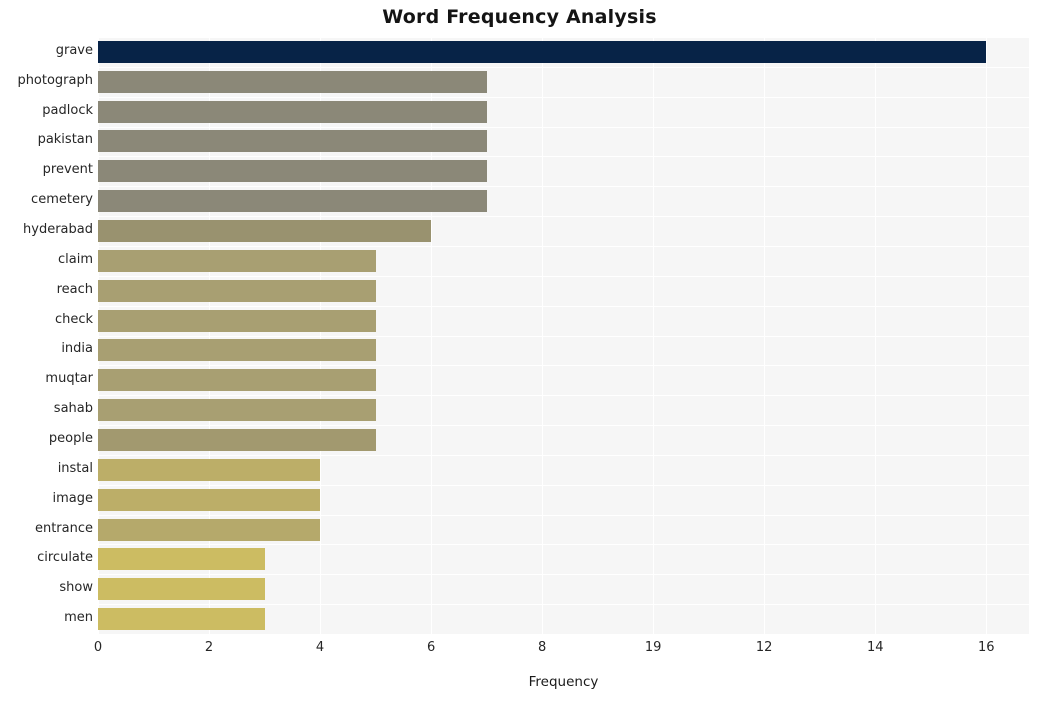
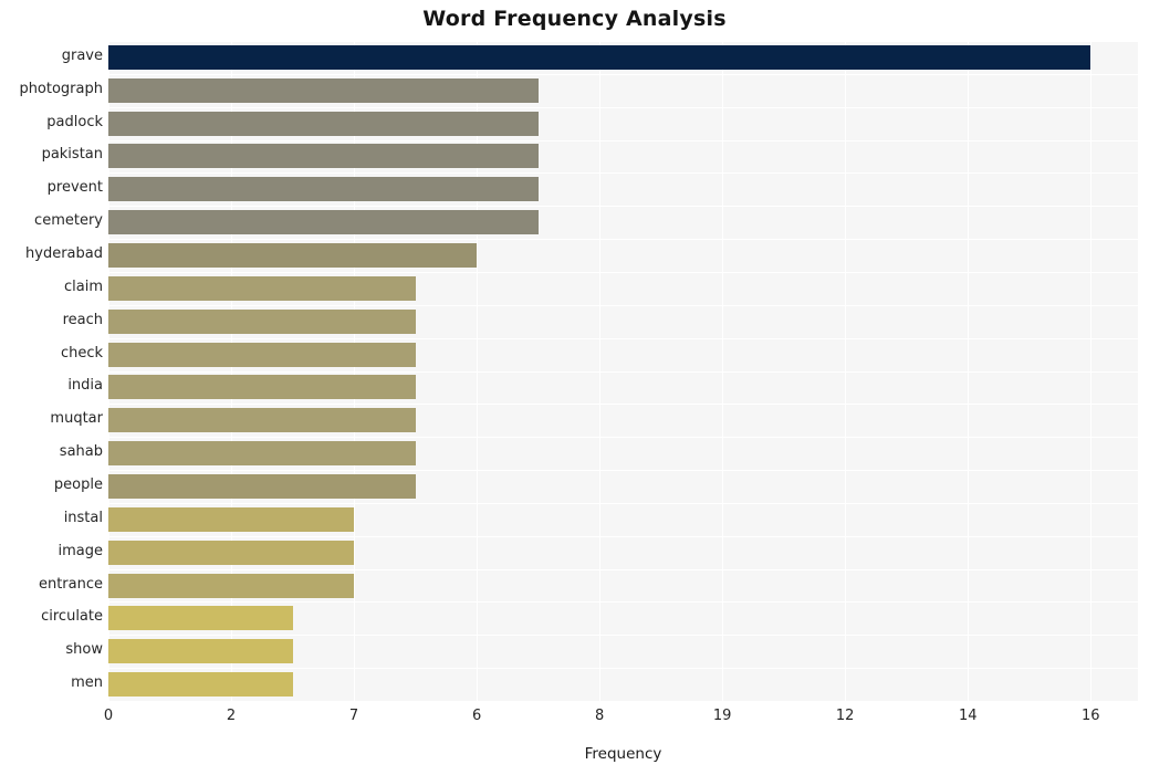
  Word Frequency Analysis
  grave
  photograph
  padlock
  pakistan
  prevent
  cemetery
  hyderabad
  claim
  reach
  check
  india
  muqtar
  sahab
  people
  instal
  image
  entrance
  circulate
  show
  men
  0
  2
- 4
+ 7
  6
  8
  19
  12
  14
  16
  Frequency
